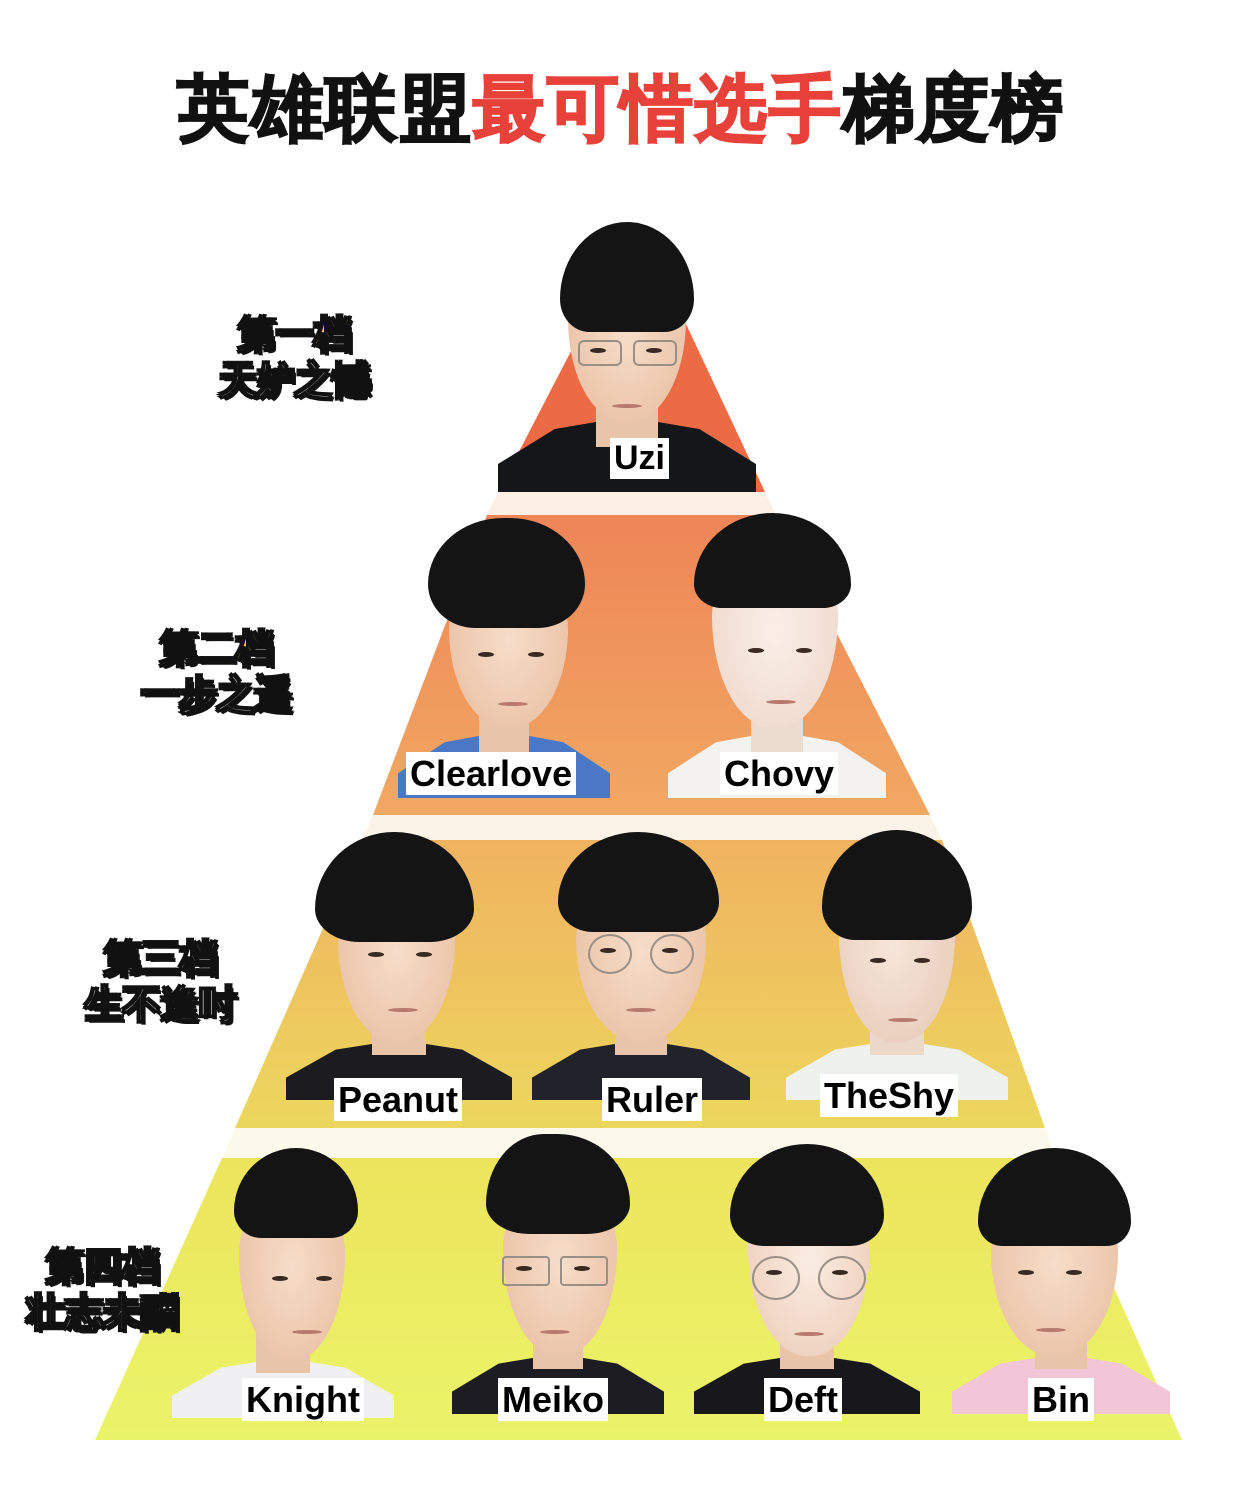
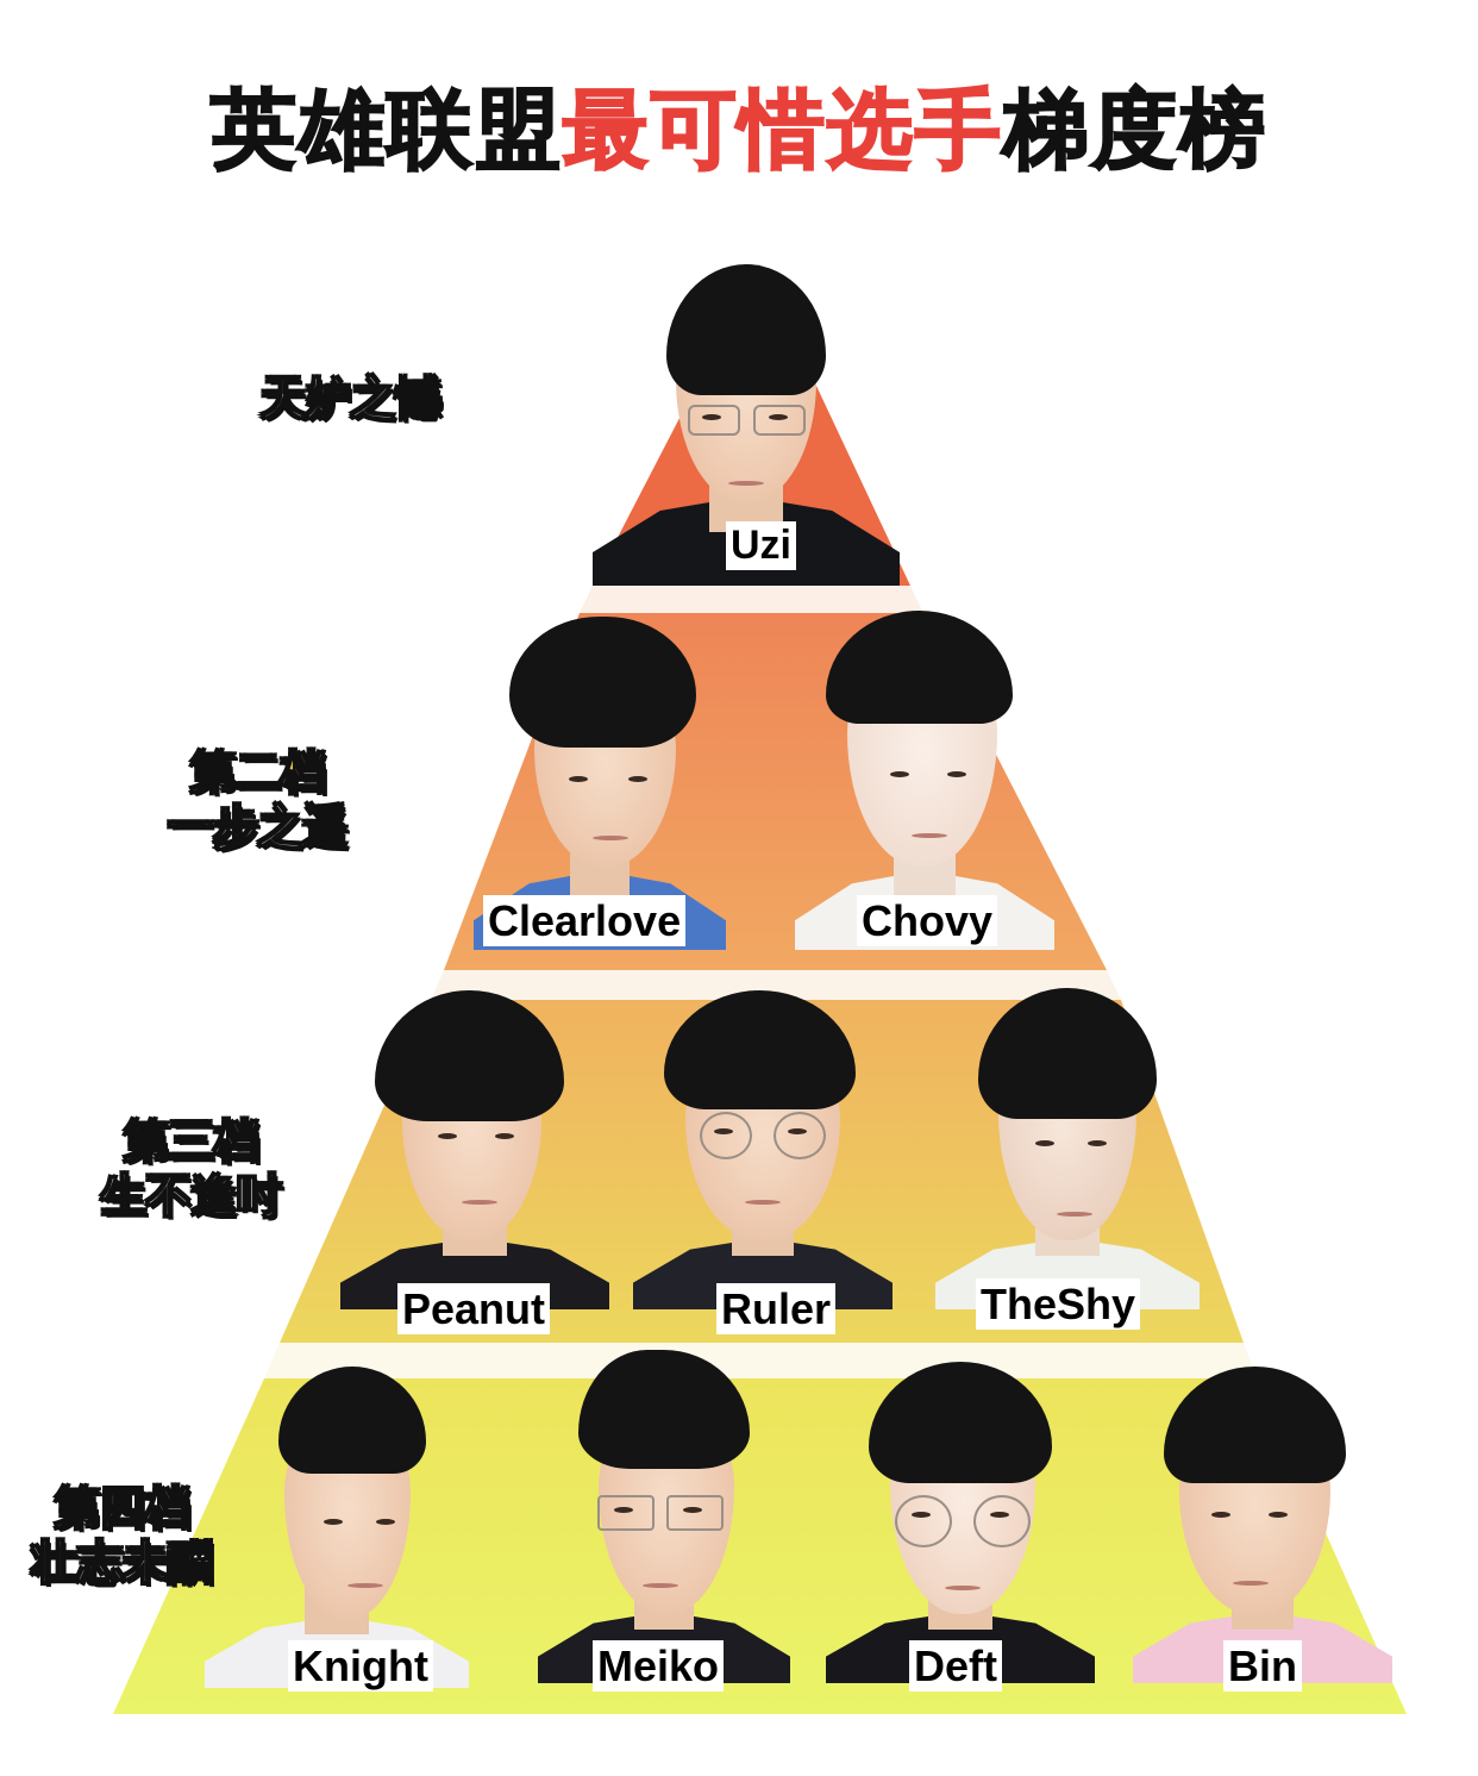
  英雄联盟最可惜选手梯度榜
- 第一档
  天妒之憾
  第二档
  一步之遥
  第三档
  生不逢时
  第四档
  壮志未酬
  Uzi
  Clearlove
  Chovy
  Peanut
  Ruler
  TheShy
  Knight
  Meiko
  Deft
  Bin
